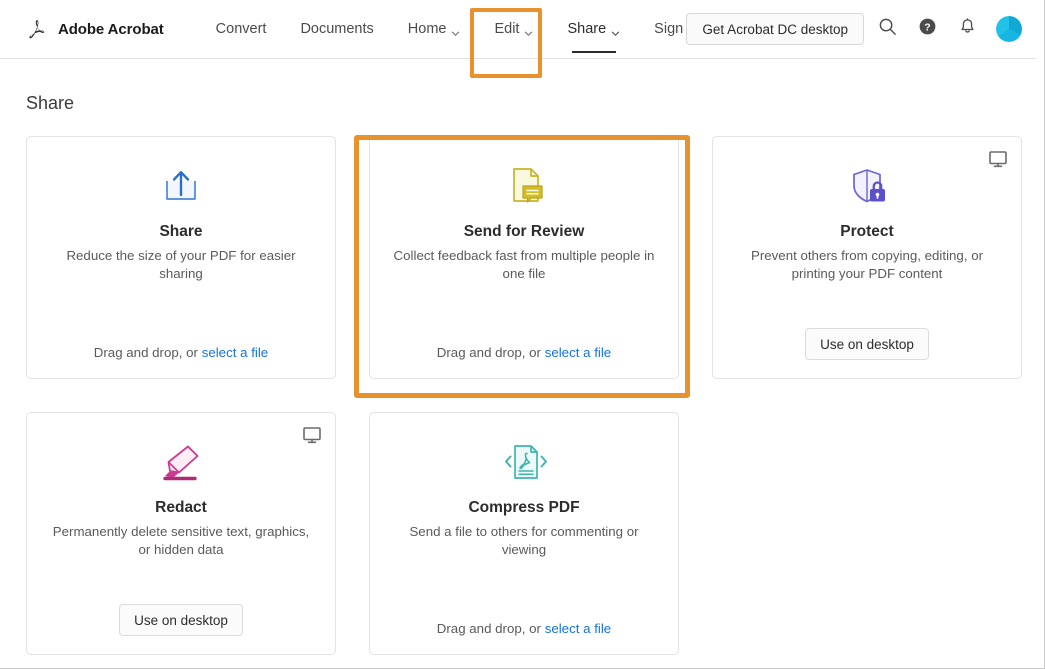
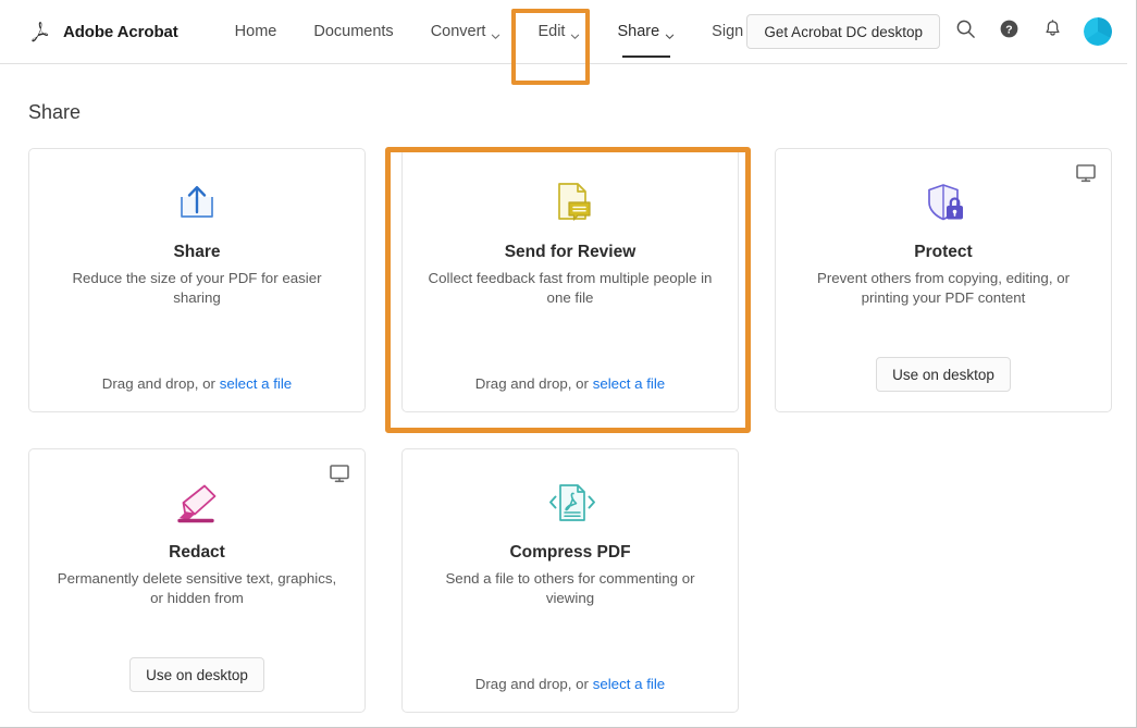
  Adobe Acrobat
- Convert
+ Home
  Documents
- Home
+ Convert
  Edit
  Share
  Sign
  Get Acrobat DC desktop
  ?
  Share
  Share
  Reduce the size of your PDF for easier sharing
  Drag and drop, or select a file
  Send for Review
  Collect feedback fast from multiple people in one file
  Drag and drop, or select a file
  Protect
  Prevent others from copying, editing, or printing your PDF content
  Use on desktop
  Redact
- Permanently delete sensitive text, graphics, or hidden data
+ Permanently delete sensitive text, graphics, or hidden from
  Use on desktop
  Compress PDF
  Send a file to others for commenting or viewing
  Drag and drop, or select a file
